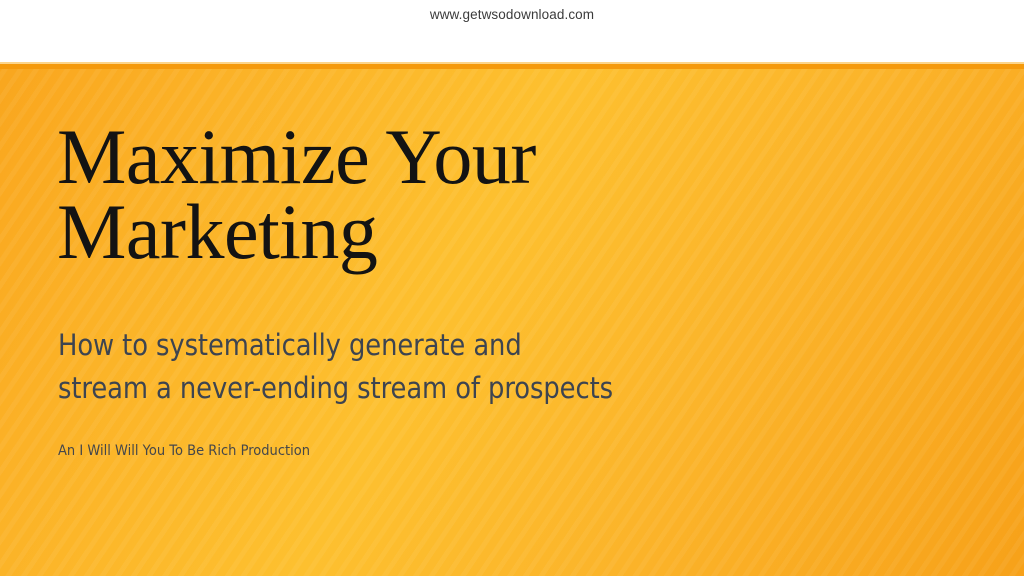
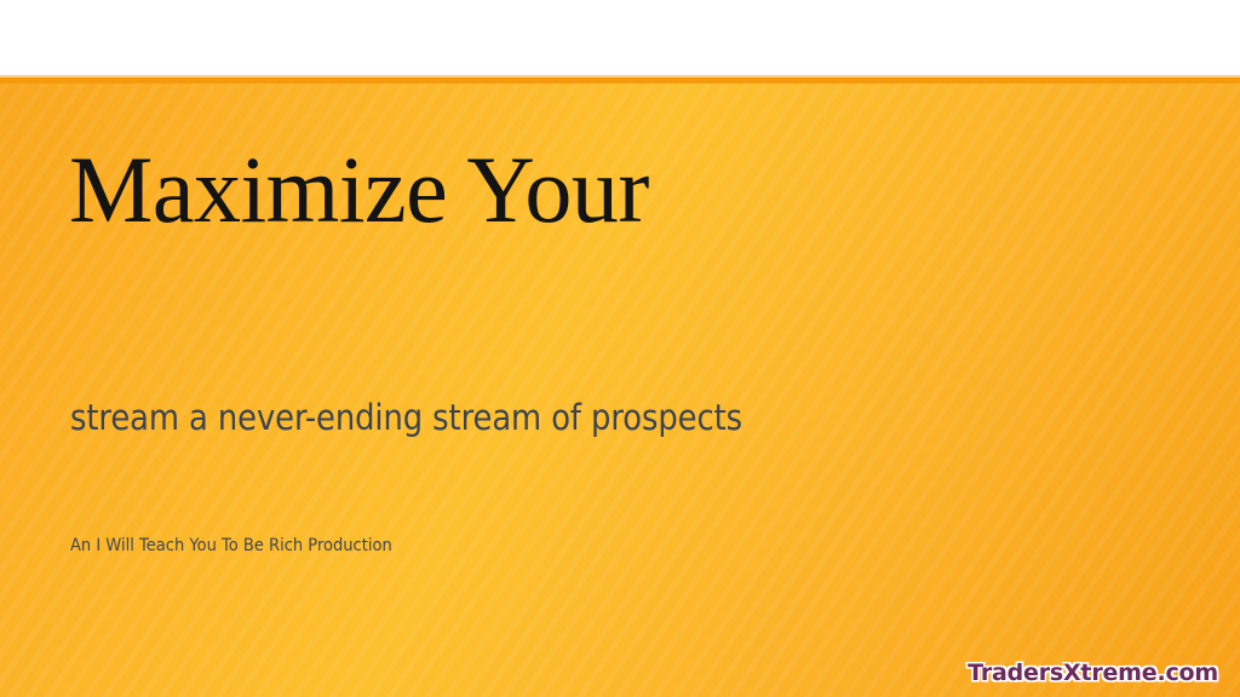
- www.getwsodownload.com
  Maximize Your
- Marketing
- How to systematically generate and
  stream a never-ending stream of prospects
- An I Will Will You To Be Rich Production
+ An I Will Teach You To Be Rich Production
+ TradersXtreme.com
